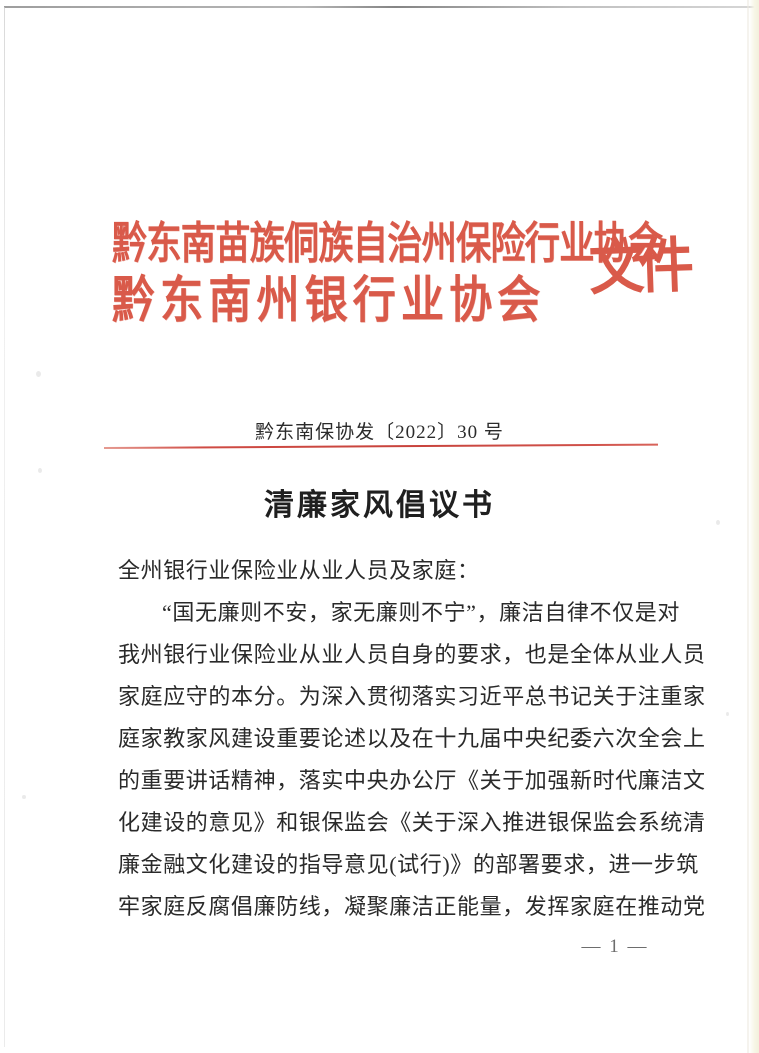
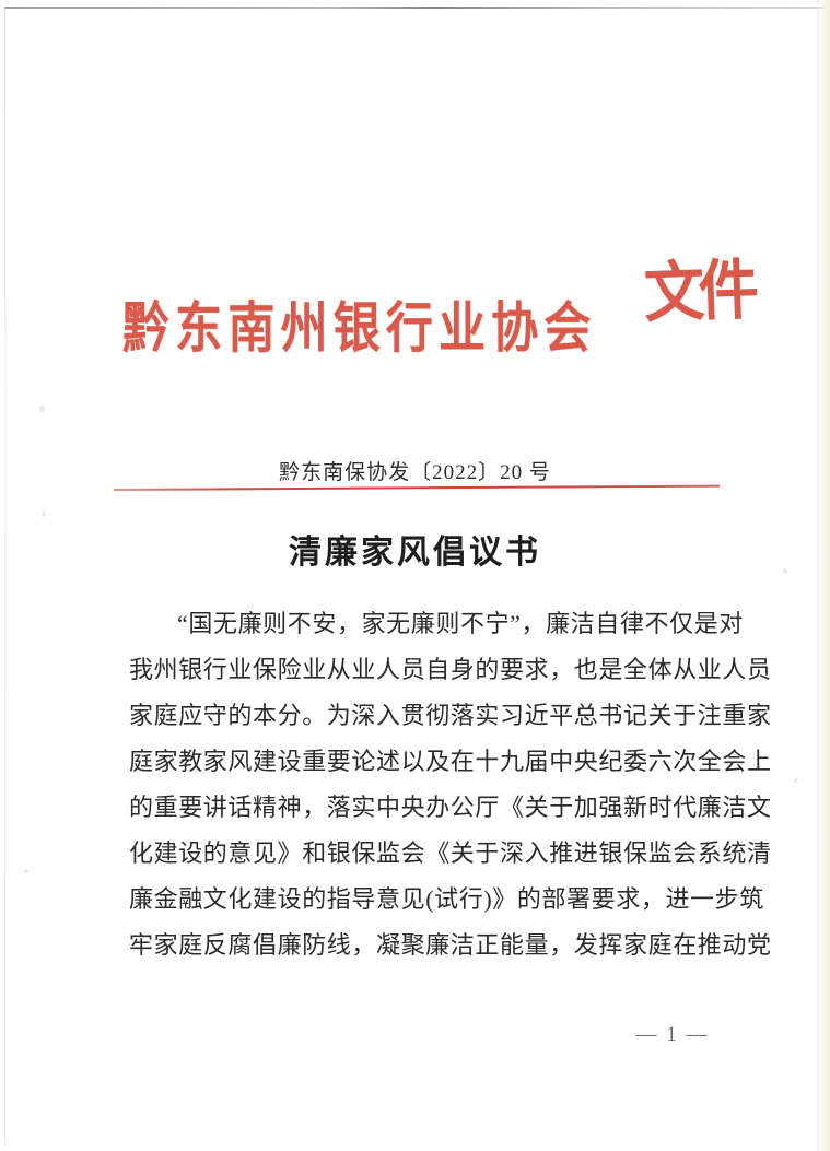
- 黔东南苗族侗族自治州保险行业协会
  黔东南州银行业协会
- 黔东南保协发〔2022〕30 号
+ 黔东南保协发〔2022〕20 号
  清廉家风倡议书
- 全州银行业保险业从业人员及家庭：
  “国无廉则不安，家无廉则不宁”，廉洁自律不仅是对
  我州银行业保险业从业人员自身的要求，也是全体从业人员
  家庭应守的本分。为深入贯彻落实习近平总书记关于注重家
  庭家教家风建设重要论述以及在十九届中央纪委六次全会上
  的重要讲话精神，落实中央办公厅《关于加强新时代廉洁文
  化建设的意见》和银保监会《关于深入推进银保监会系统清
  廉金融文化建设的指导意见(试行)》的部署要求，进一步筑
  牢家庭反腐倡廉防线，凝聚廉洁正能量，发挥家庭在推动党
  — 1 —
